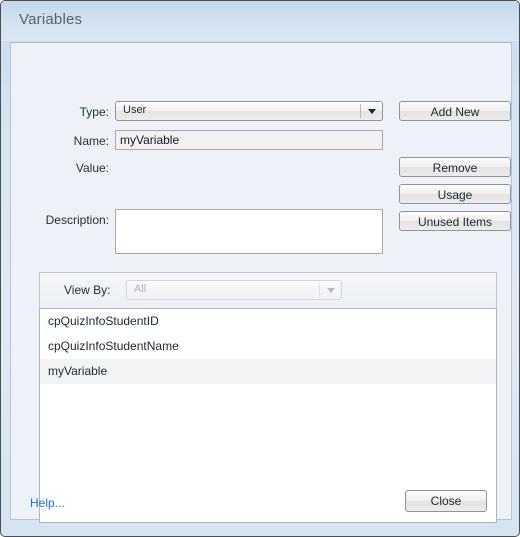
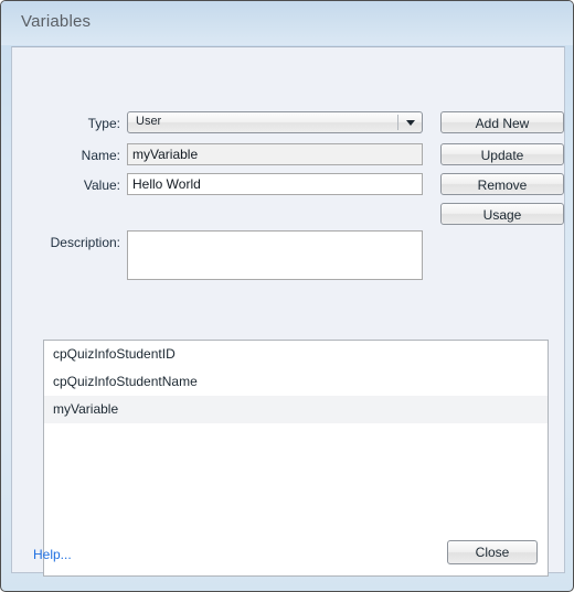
  Variables
  Type:
  User
  Name:
  myVariable
  Value:
+ Hello World
  Description:
  Add New
+ Update
  Remove
  Usage
- Unused Items
- View By:
- All
  cpQuizInfoStudentID
  cpQuizInfoStudentName
  myVariable
  Help...
  Close
